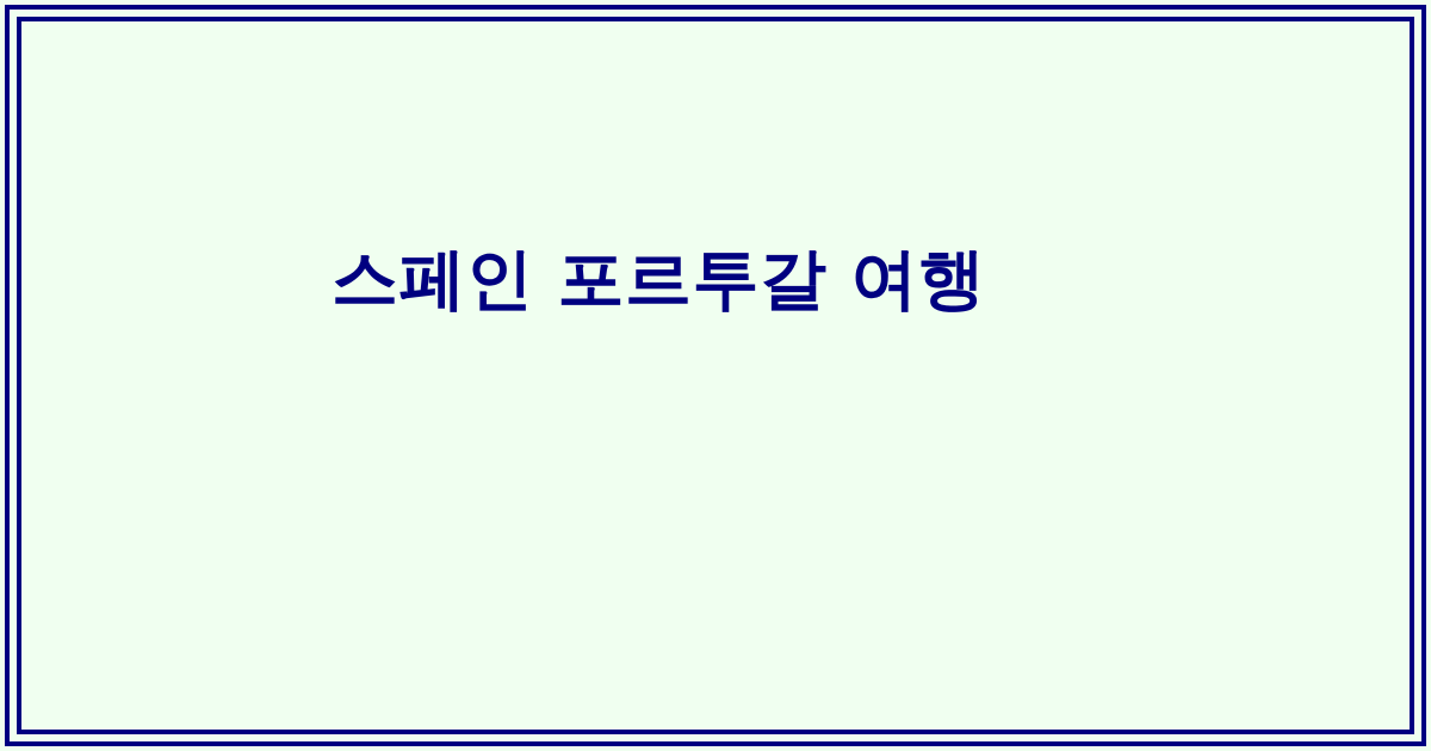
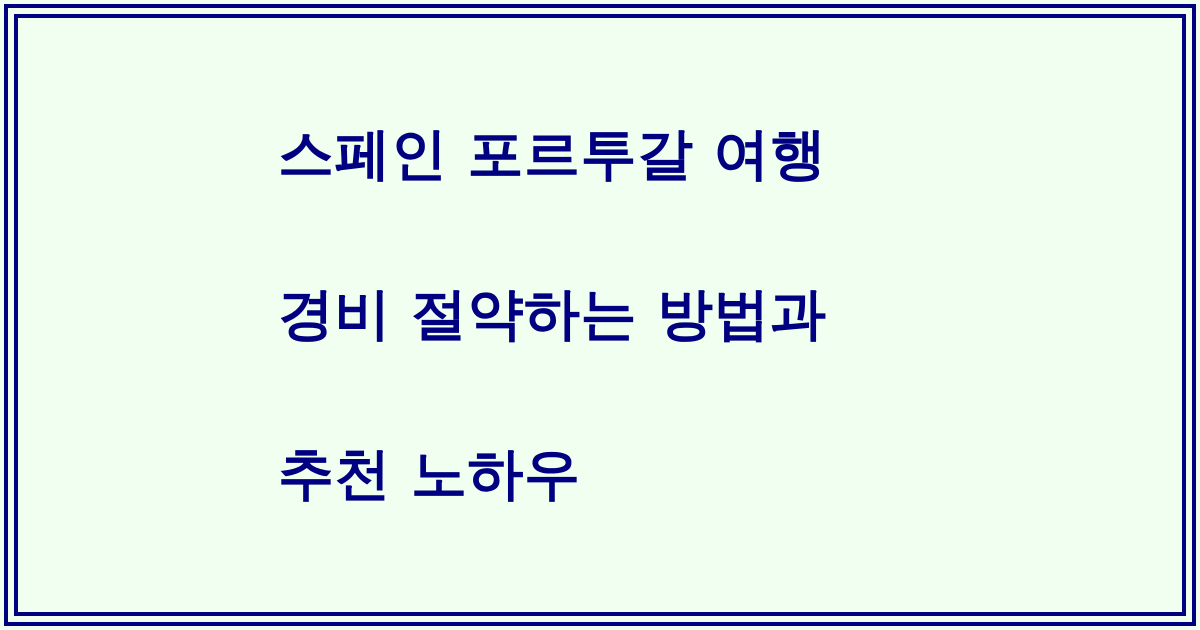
  스페인 포르투갈 여행
+ 경비 절약하는 방법과
+ 추천 노하우
